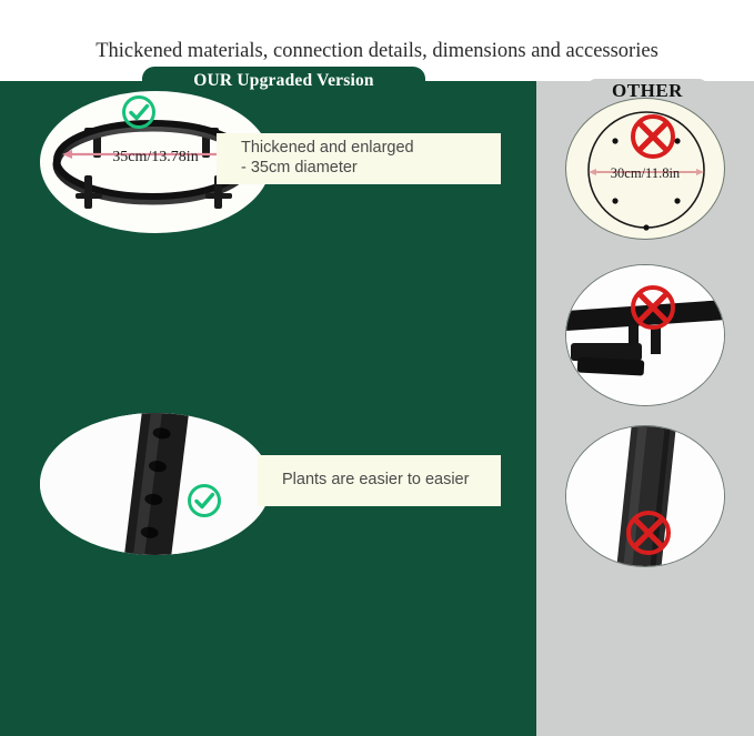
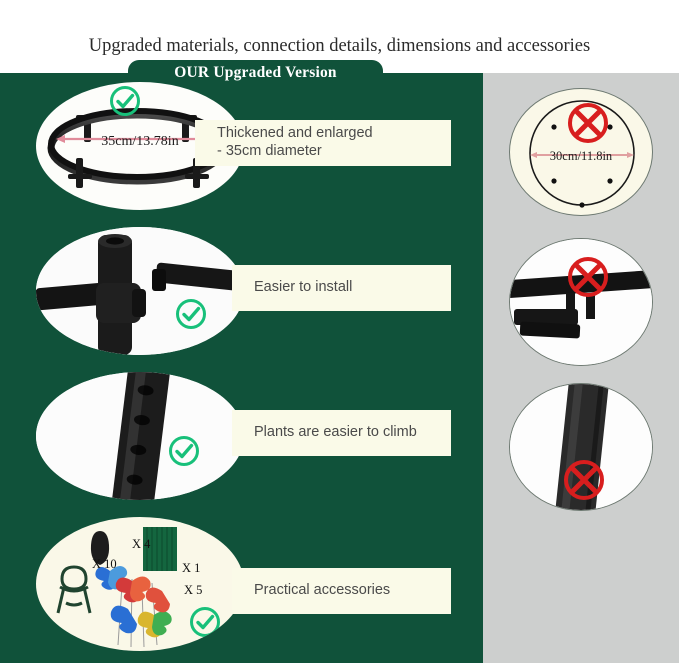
- Thickened materials, connection details, dimensions and accessories
+ Upgraded materials, connection details, dimensions and accessories
  OUR Upgraded Version
- OTHER
  35cm/13.78in
  Thickened and enlarged
  - 35cm diameter
+ Easier to install
- Plants are easier to easier
+ Plants are easier to climb
+ X 4
+ X 1
+ X 10
+ X 5
+ Practical accessories
  30cm/11.8in
